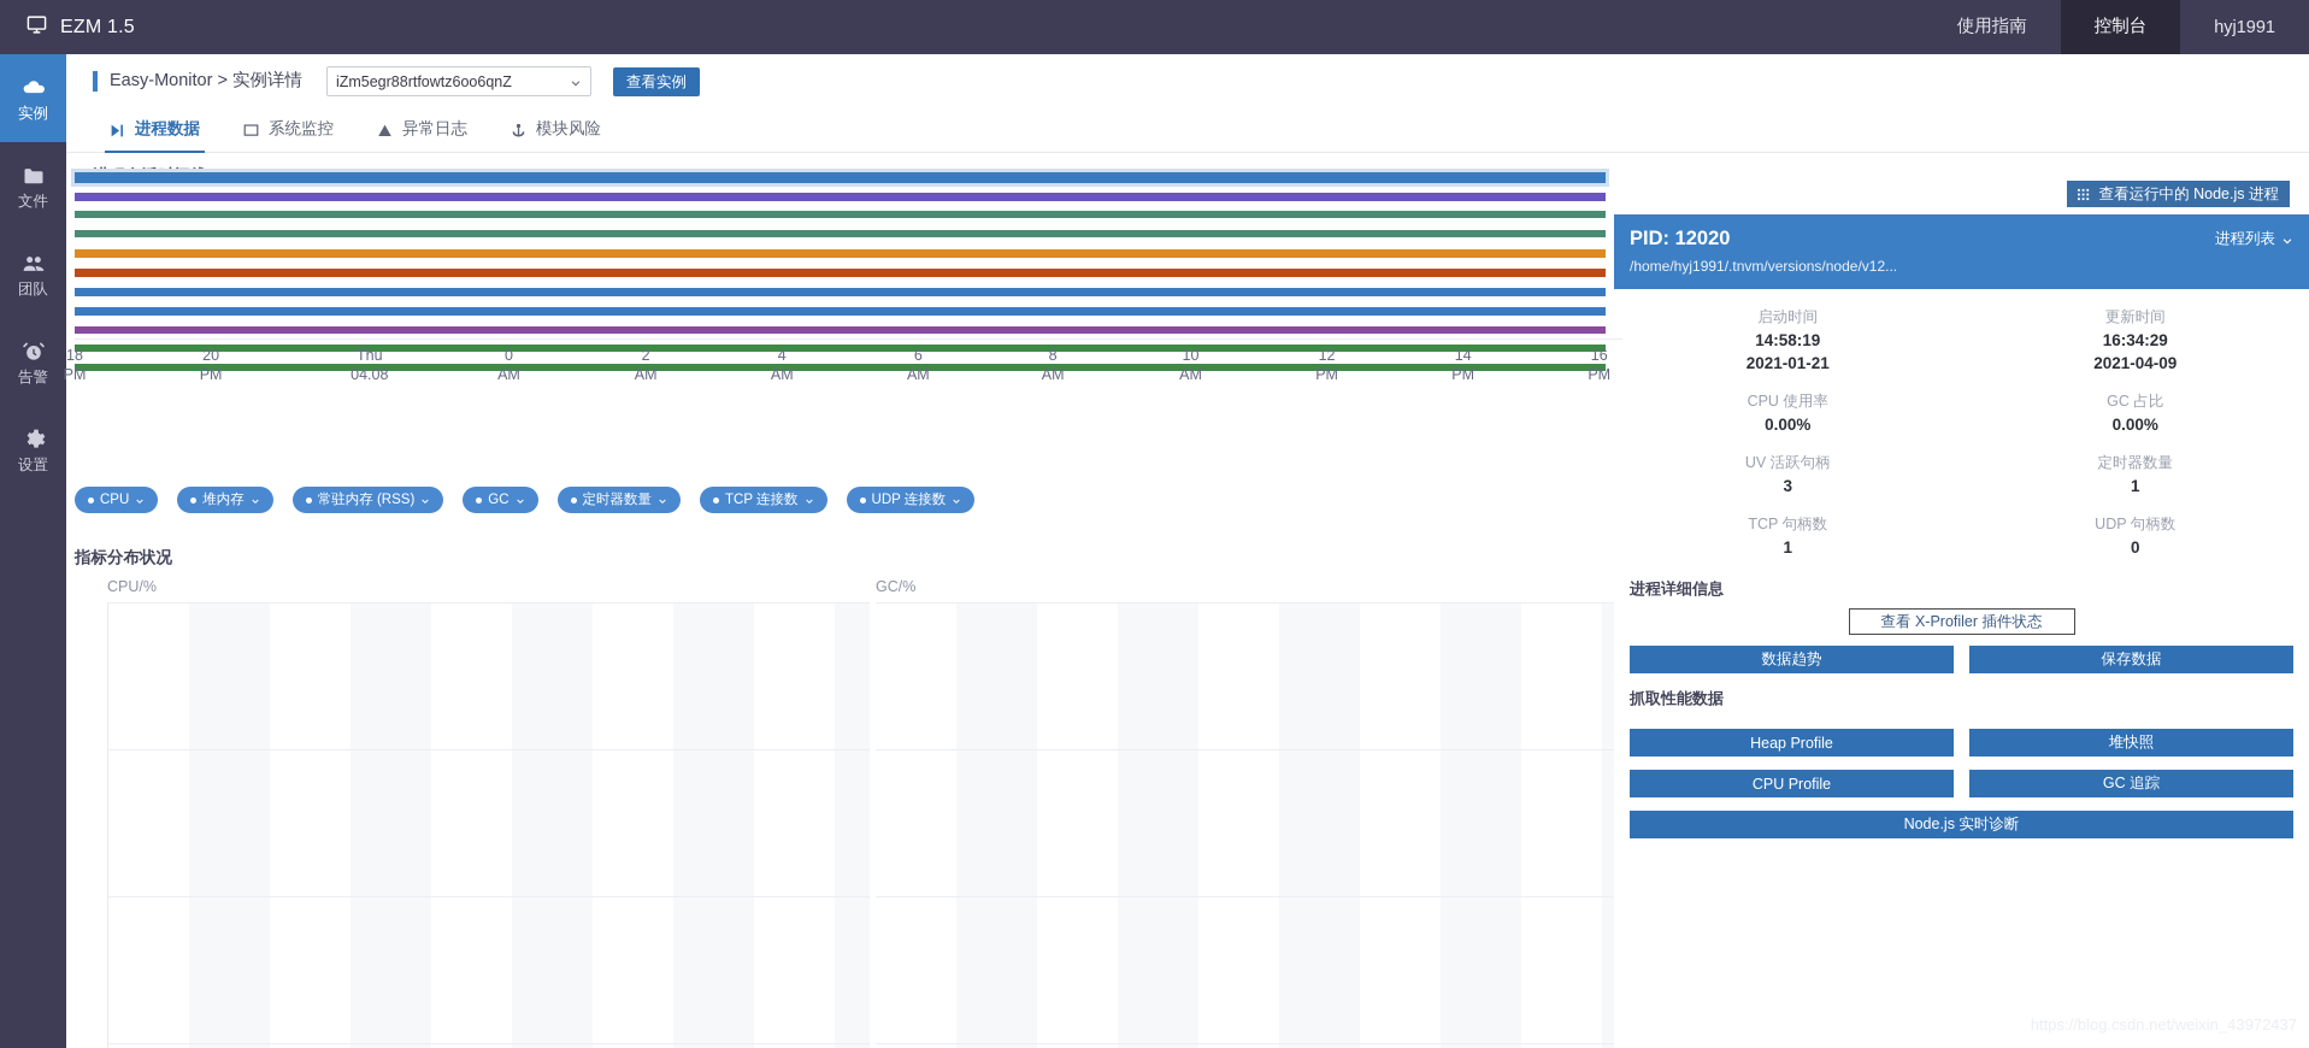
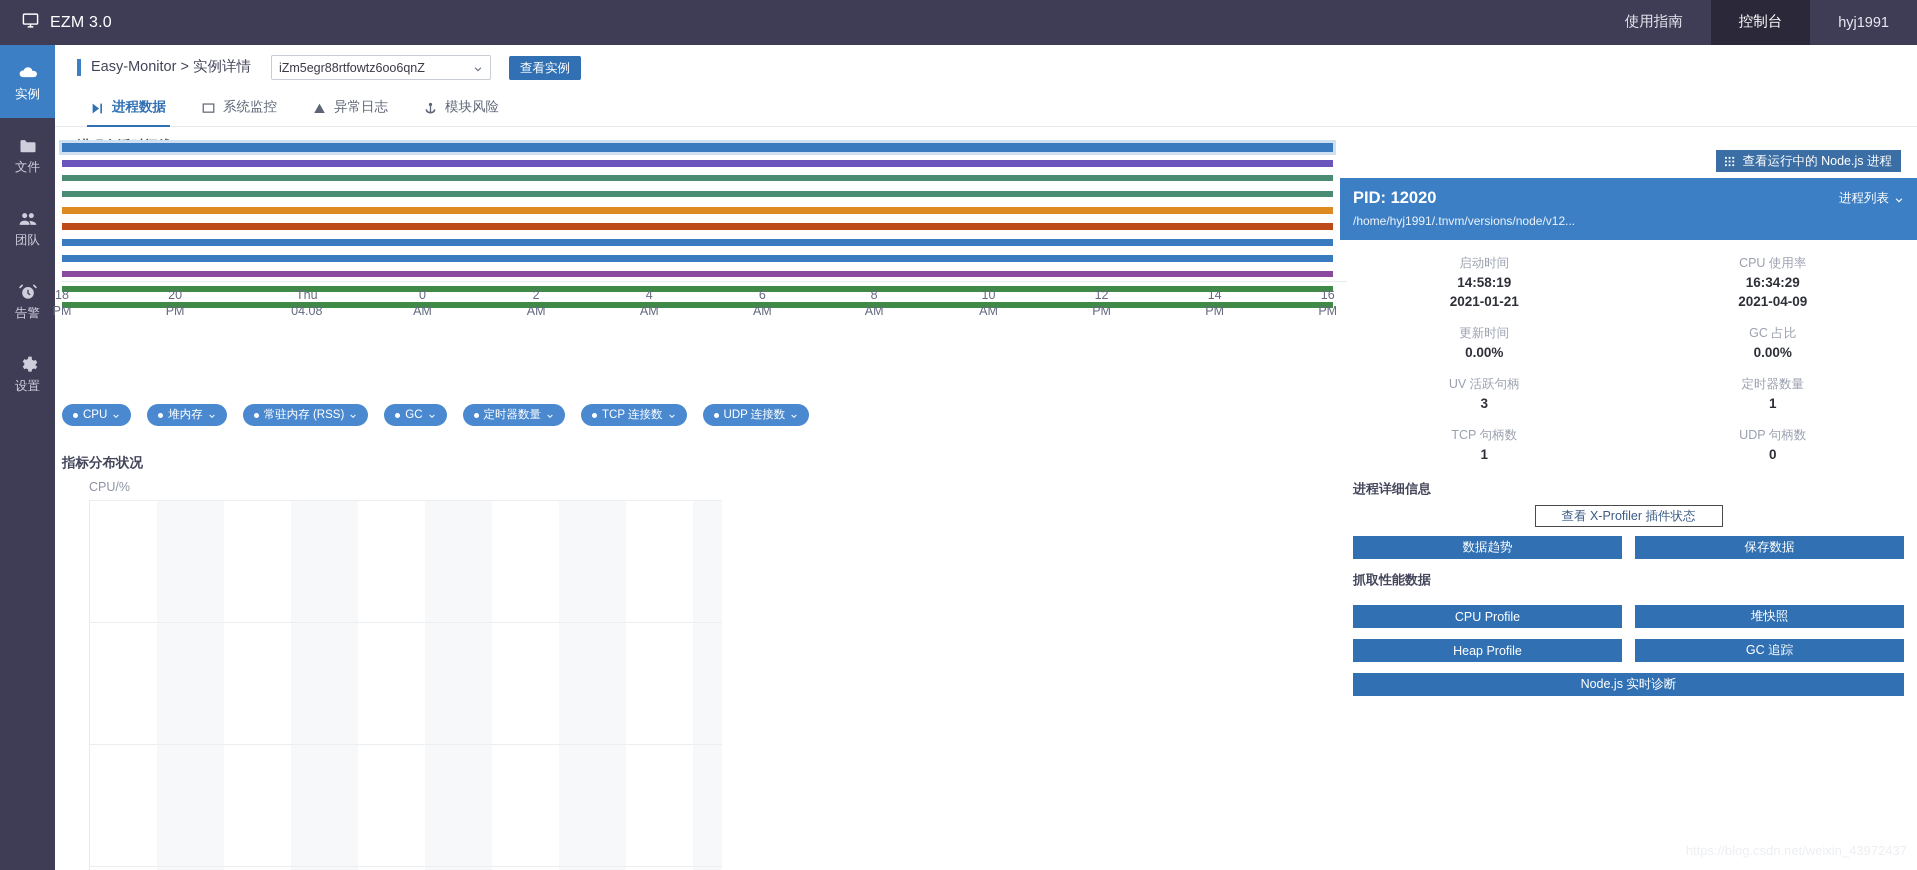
- EZM 1.5
+ EZM 3.0
  使用指南
  控制台
  hyj1991
  实例
  文件
  团队
  告警
  设置
  Easy-Monitor > 实例详情
  iZm5egr88rtfowtz6oo6qnZ
  查看实例
  进程数据
  系统监控
  异常日志
  模块风险
  查看运行中的 Node.js 进程
  18
  PM
  20
  PM
  Thu
  04.08
  0
  AM
  2
  AM
  4
  AM
  6
  AM
  8
  AM
  10
  AM
  12
  PM
  14
  PM
  16
  PM
  CPU
  堆内存
  常驻内存 (RSS)
  GC
  定时器数量
  TCP 连接数
  UDP 连接数
  指标分布状况
  CPU/%
- GC/%
  PID: 12020
  进程列表
  /home/hyj1991/.tnvm/versions/node/v12...
  启动时间
  14:58:19
- 更新时间
+ CPU 使用率
  16:34:29
  2021-01-21
  2021-04-09
- CPU 使用率
+ 更新时间
  0.00%
  GC 占比
  0.00%
  UV 活跃句柄
  3
  定时器数量
  1
  TCP 句柄数
  1
  UDP 句柄数
  0
  进程详细信息
  查看 X-Profiler 插件状态
  数据趋势
  保存数据
  抓取性能数据
- Heap Profile
+ CPU Profile
  堆快照
- CPU Profile
+ Heap Profile
  GC 追踪
  Node.js 实时诊断
